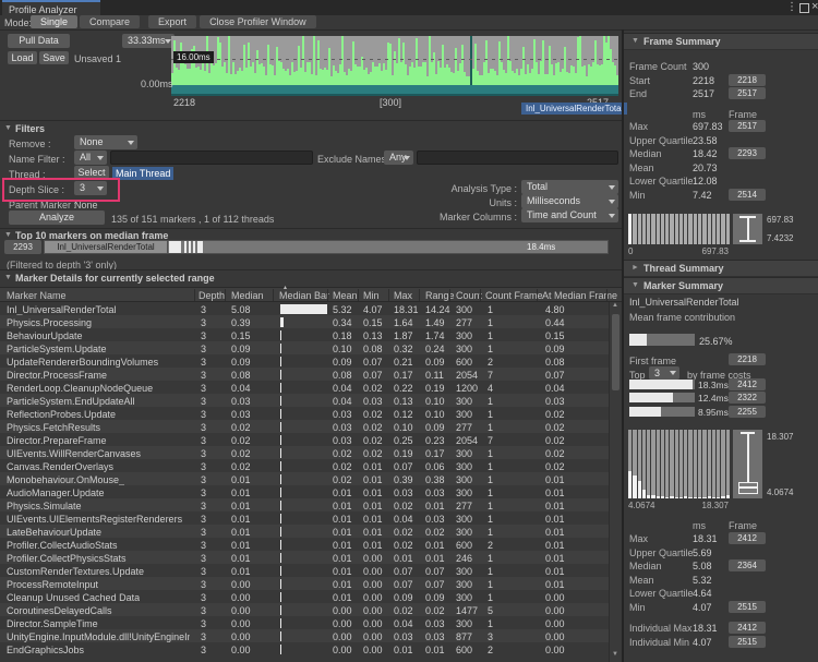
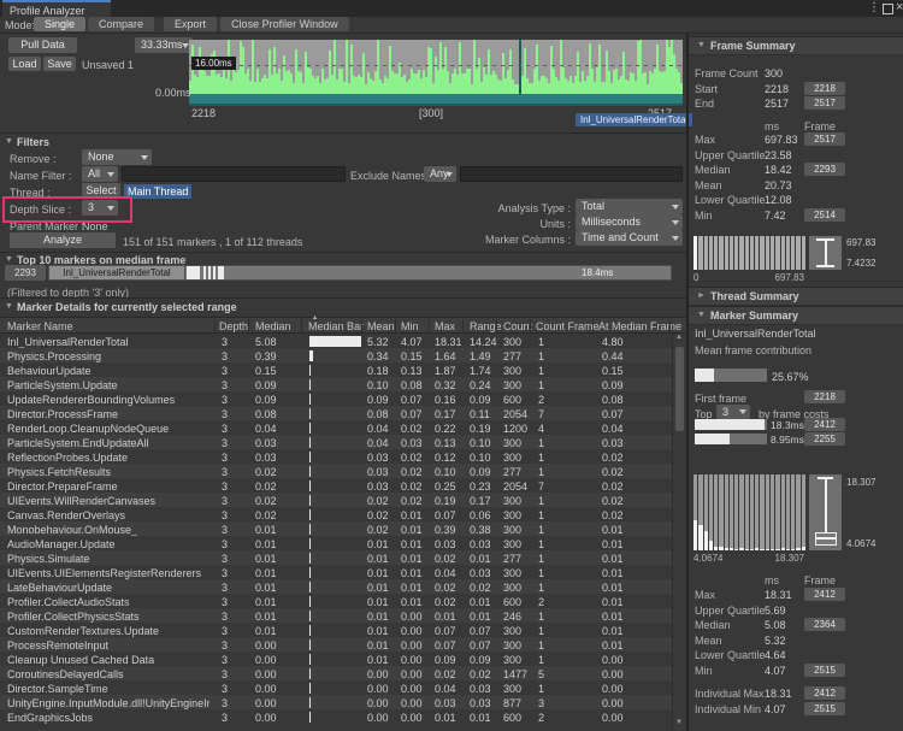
  Profile Analyzer
  ⋮
  ×
  Mode
  Single Compare Export Close Profiler Window
  Pull Data
  33.33ms
  Load
  Save
  Unsaved 1
  0.00ms
  16.00ms
  2218
  [300]
  Inl_UniversalRenderTota
  Filters
  Remove :
  None
  Name Filter :
  All
  Exclude Name
  Any
  Thread :
  Select
  Main Thread
  Depth Slice :
  3
  Parent Marker :
  None
  Analyze
- 135 of 151 markers , 1 of 112 threads
+ 151 of 151 markers , 1 of 112 threads
  Analysis Type :
  Total
  Units :
  Milliseconds
  Marker Columns :
  Time and Count
  Top 10 markers on median frame
  2293
  Inl_UniversalRenderTotal
  18.4ms
  (Filtered to depth '3' only)
  Marker Details for currently selected range
  Marker Name
  Depth
  Median
  Median Ba
  Mean
  Min
  Max
  Range
  Coun
  Count Frame
  At Median Frame
  Inl_UniversalRenderTotal
  3
  5.08
  5.32
  4.07
  18.31
  14.24
  300
  1
  4.80
  Physics.Processing
  3
  0.39
  0.34
  0.15
  1.64
  1.49
  277
  1
  0.44
  BehaviourUpdate
  3
  0.15
  0.18
  0.13
  1.87
  1.74
  300
  1
  0.15
  ParticleSystem.Update
  3
  0.09
  0.10
  0.08
  0.32
  0.24
  300
  1
  0.09
  UpdateRendererBoundingVolumes
  3
  0.09
  0.09
  0.07
- 0.21
+ 0.16
  0.09
  600
  2
  0.08
  Director.ProcessFrame
  3
  0.08
  0.08
  0.07
  0.17
  0.11
  2054
  7
  0.07
  RenderLoop.CleanupNodeQueue
  3
  0.04
  0.04
  0.02
  0.22
  0.19
  1200
  4
  0.04
  ParticleSystem.EndUpdateAll
  3
  0.03
  0.04
  0.03
  0.13
  0.10
  300
  1
  0.03
  ReflectionProbes.Update
  3
  0.03
  0.03
  0.02
  0.12
  0.10
  300
  1
  0.02
  Physics.FetchResults
  3
  0.02
  0.03
  0.02
  0.10
  0.09
  277
  1
  0.02
  Director.PrepareFrame
  3
  0.02
  0.03
  0.02
  0.25
  0.23
  2054
  7
  0.02
  UIEvents.WillRenderCanvases
  3
  0.02
  0.02
  0.02
  0.19
  0.17
  300
  1
  0.02
  Canvas.RenderOverlays
  3
  0.02
  0.02
  0.01
  0.07
  0.06
  300
  1
  0.02
  Monobehaviour.OnMouse_
  3
  0.01
  0.02
  0.01
  0.39
  0.38
  300
  1
  0.01
  AudioManager.Update
  3
  0.01
  0.01
  0.01
  0.03
  0.03
  300
  1
  0.01
  Physics.Simulate
  3
  0.01
  0.01
  0.01
  0.02
  0.01
  277
  1
  0.01
  UIEvents.UIElementsRegisterRenderers
  3
  0.01
  0.01
  0.01
  0.04
  0.03
  300
  1
  0.01
  LateBehaviourUpdate
  3
  0.01
  0.01
  0.01
  0.02
  0.02
  300
  1
  0.01
  Profiler.CollectAudioStats
  3
  0.01
  0.01
  0.01
  0.02
  0.01
  600
  2
  0.01
  Profiler.CollectPhysicsStats
  3
  0.01
  0.01
  0.00
  0.01
  0.01
  246
  1
  0.01
  CustomRenderTextures.Update
  3
  0.01
  0.01
  0.00
  0.07
  0.07
  300
  1
  0.01
  ProcessRemoteInput
  3
  0.00
  0.01
  0.00
  0.07
  0.07
  300
  1
  0.01
  Cleanup Unused Cached Data
  3
  0.00
  0.01
  0.00
  0.09
  0.09
  300
  1
  0.00
  CoroutinesDelayedCalls
  3
  0.00
  0.00
  0.00
  0.02
  0.02
  1477
  5
  0.00
  Director.SampleTime
  3
  0.00
  0.00
  0.00
  0.04
  0.03
  300
  1
  0.00
  UnityEngine.InputModule.dll!UnityEngineI
  3
  0.00
  0.00
  0.00
  0.03
  0.03
  877
  3
  0.00
  EndGraphicsJobs
  3
  0.00
  0.00
  0.00
  0.01
  0.01
  600
  2
  0.00
  Frame Summary
  Frame Count
  300
  Start
  2218
  2218
  End
  2517
  2517
  ms
  Frame
  Max
  697.83
  2517
  Upper Quartile
  23.58
  Median
  18.42
  2293
  Mean
  20.73
  Lower Quartile
  12.08
  Min
  7.42
  2514
  0
  697.83
  697.83
  7.4232
  Thread Summary
  Marker Summary
  Inl_UniversalRenderTotal
  Mean frame contribution
  25.67%
  First frame
  2218
  Top
  3
  by frame costs
  18.3ms
  2412
- 12.4ms
- 2322
  8.95ms
  2255
  4.0674
  18.307
  18.307
  4.0674
  ms
  Frame
  Max
  18.31
  2412
  Upper Quartile
  5.69
  Median
  5.08
  2364
  Mean
  5.32
  Lower Quartile
  4.64
  Min
  4.07
  2515
  Individual Max
  18.31
  2412
  Individual Min
  4.07
  2515
